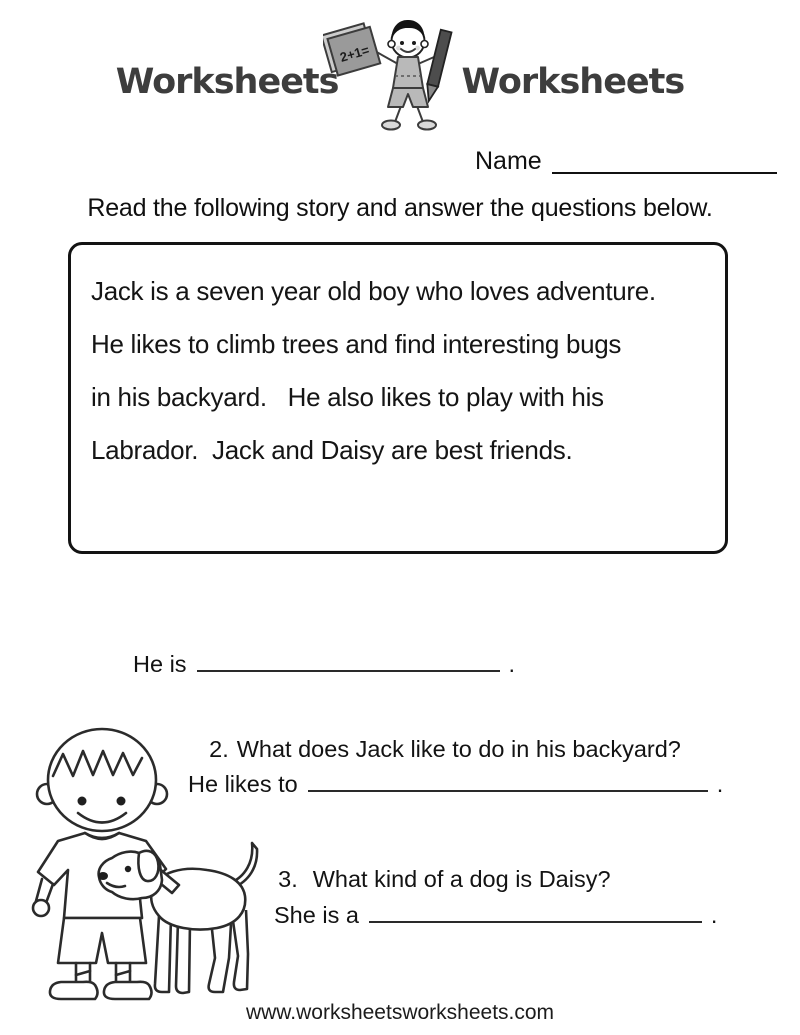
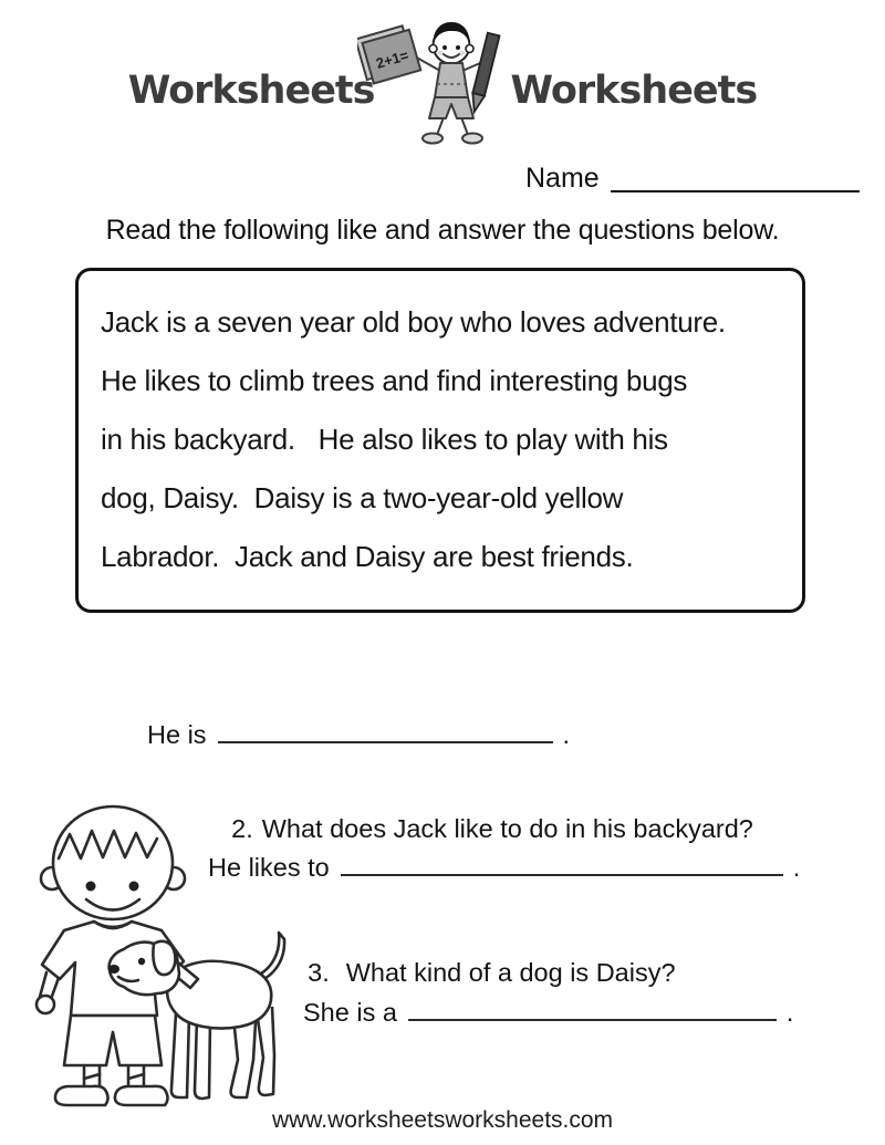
  Worksheets
  Worksheets
  Name
- Read the following story and answer the questions below.
+ Read the following like and answer the questions below.
  Jack is a seven year old boy who loves adventure.
  He likes to climb trees and find interesting bugs
  in his backyard. He also likes to play with his
+ dog, Daisy. Daisy is a two-year-old yellow
  Labrador. Jack and Daisy are best friends.
  He is .
  2. What does Jack like to do in his backyard?
  He likes to .
  3. What kind of a dog is Daisy?
  She is a .
  www.worksheetsworksheets.com
